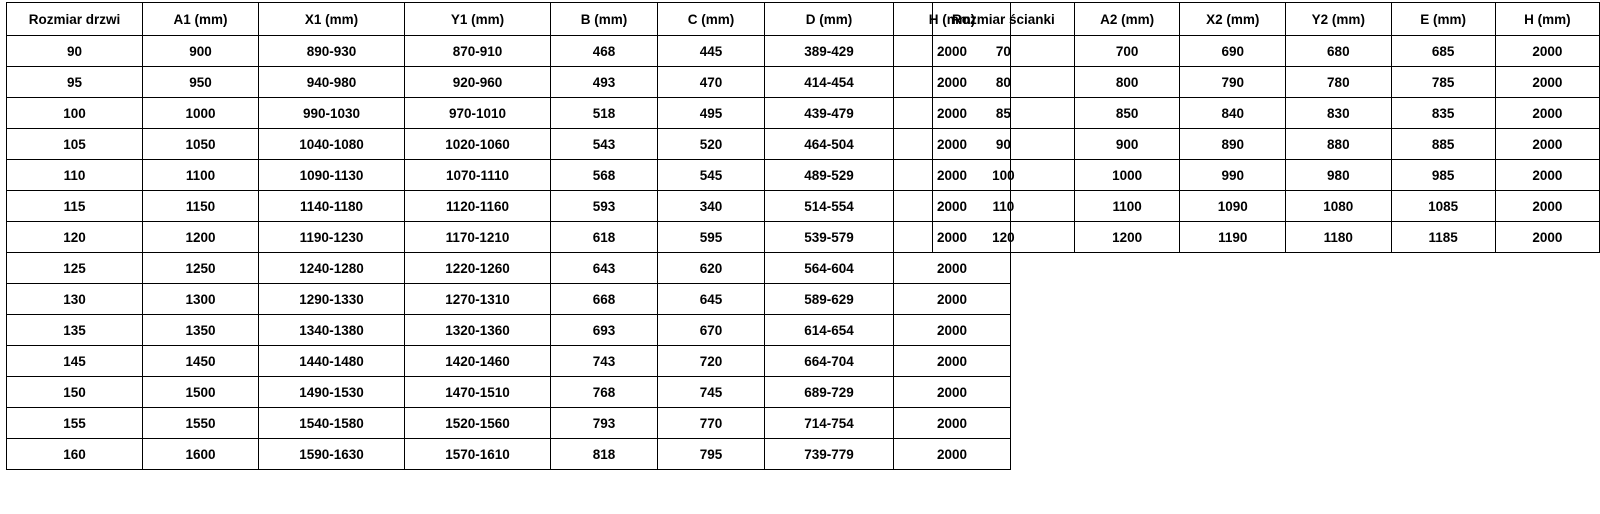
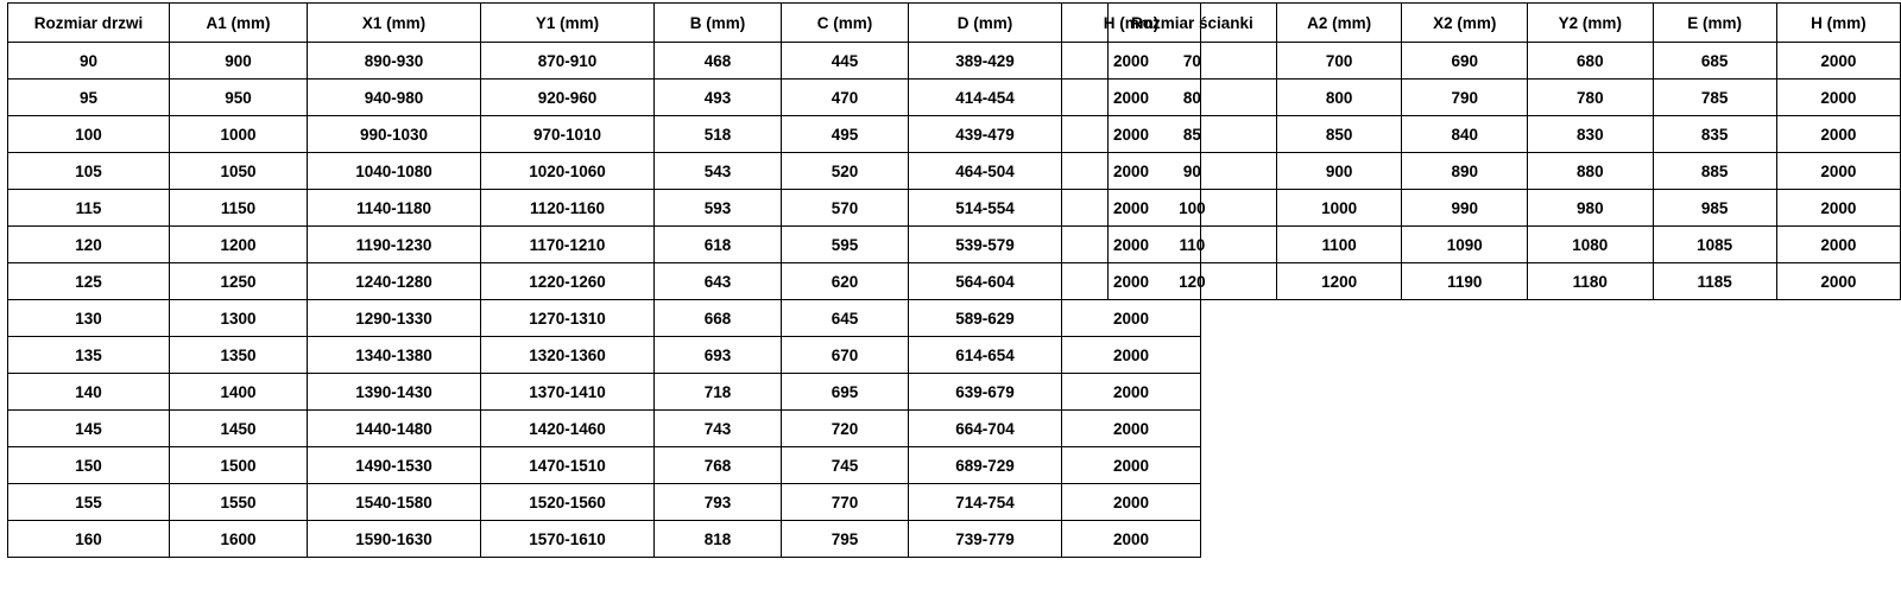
  Rozmiar drzwi	A1 (mm)	X1 (mm)	Y1 (mm)	B (mm)	C (mm)	D (mm)	H (mm)
  90	900	890-930	870-910	468	445	389-429	2000
  95	950	940-980	920-960	493	470	414-454	2000
  100	1000	990-1030	970-1010	518	495	439-479	2000
  105	1050	1040-1080	1020-1060	543	520	464-504	2000
- 110	1100	1090-1130	1070-1110	568	545	489-529	2000
- 115	1150	1140-1180	1120-1160	593	340	514-554	2000
+ 115	1150	1140-1180	1120-1160	593	570	514-554	2000
  120	1200	1190-1230	1170-1210	618	595	539-579	2000
  125	1250	1240-1280	1220-1260	643	620	564-604	2000
  130	1300	1290-1330	1270-1310	668	645	589-629	2000
  135	1350	1340-1380	1320-1360	693	670	614-654	2000
+ 140	1400	1390-1430	1370-1410	718	695	639-679	2000
  145	1450	1440-1480	1420-1460	743	720	664-704	2000
  150	1500	1490-1530	1470-1510	768	745	689-729	2000
  155	1550	1540-1580	1520-1560	793	770	714-754	2000
  160	1600	1590-1630	1570-1610	818	795	739-779	2000
  Rozmiar ścianki	A2 (mm)	X2 (mm)	Y2 (mm)	E (mm)	H (mm)
  70	700	690	680	685	2000
  80	800	790	780	785	2000
  85	850	840	830	835	2000
  90	900	890	880	885	2000
  100	1000	990	980	985	2000
  110	1100	1090	1080	1085	2000
  120	1200	1190	1180	1185	2000
